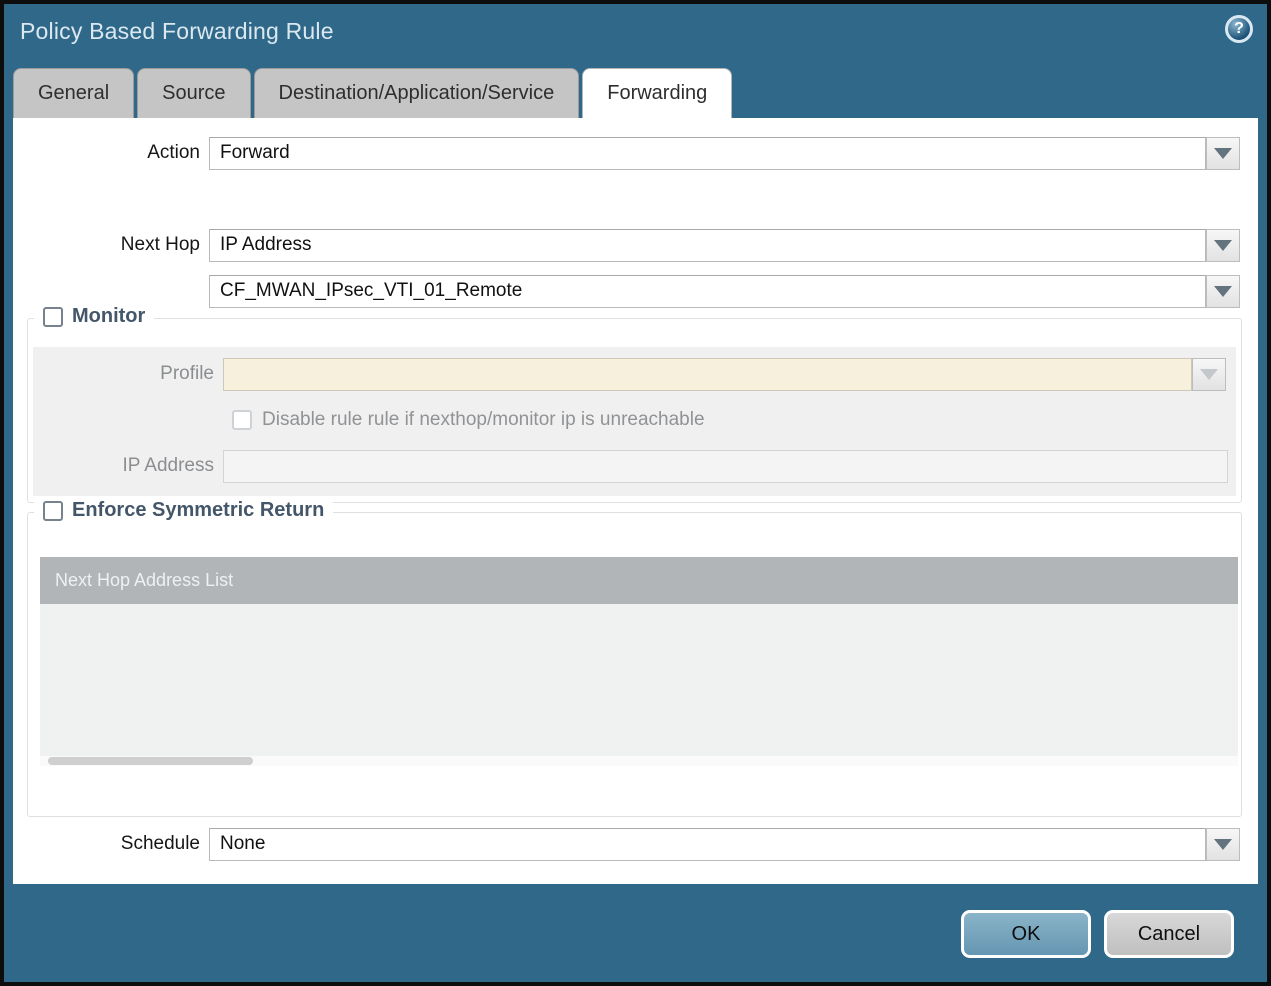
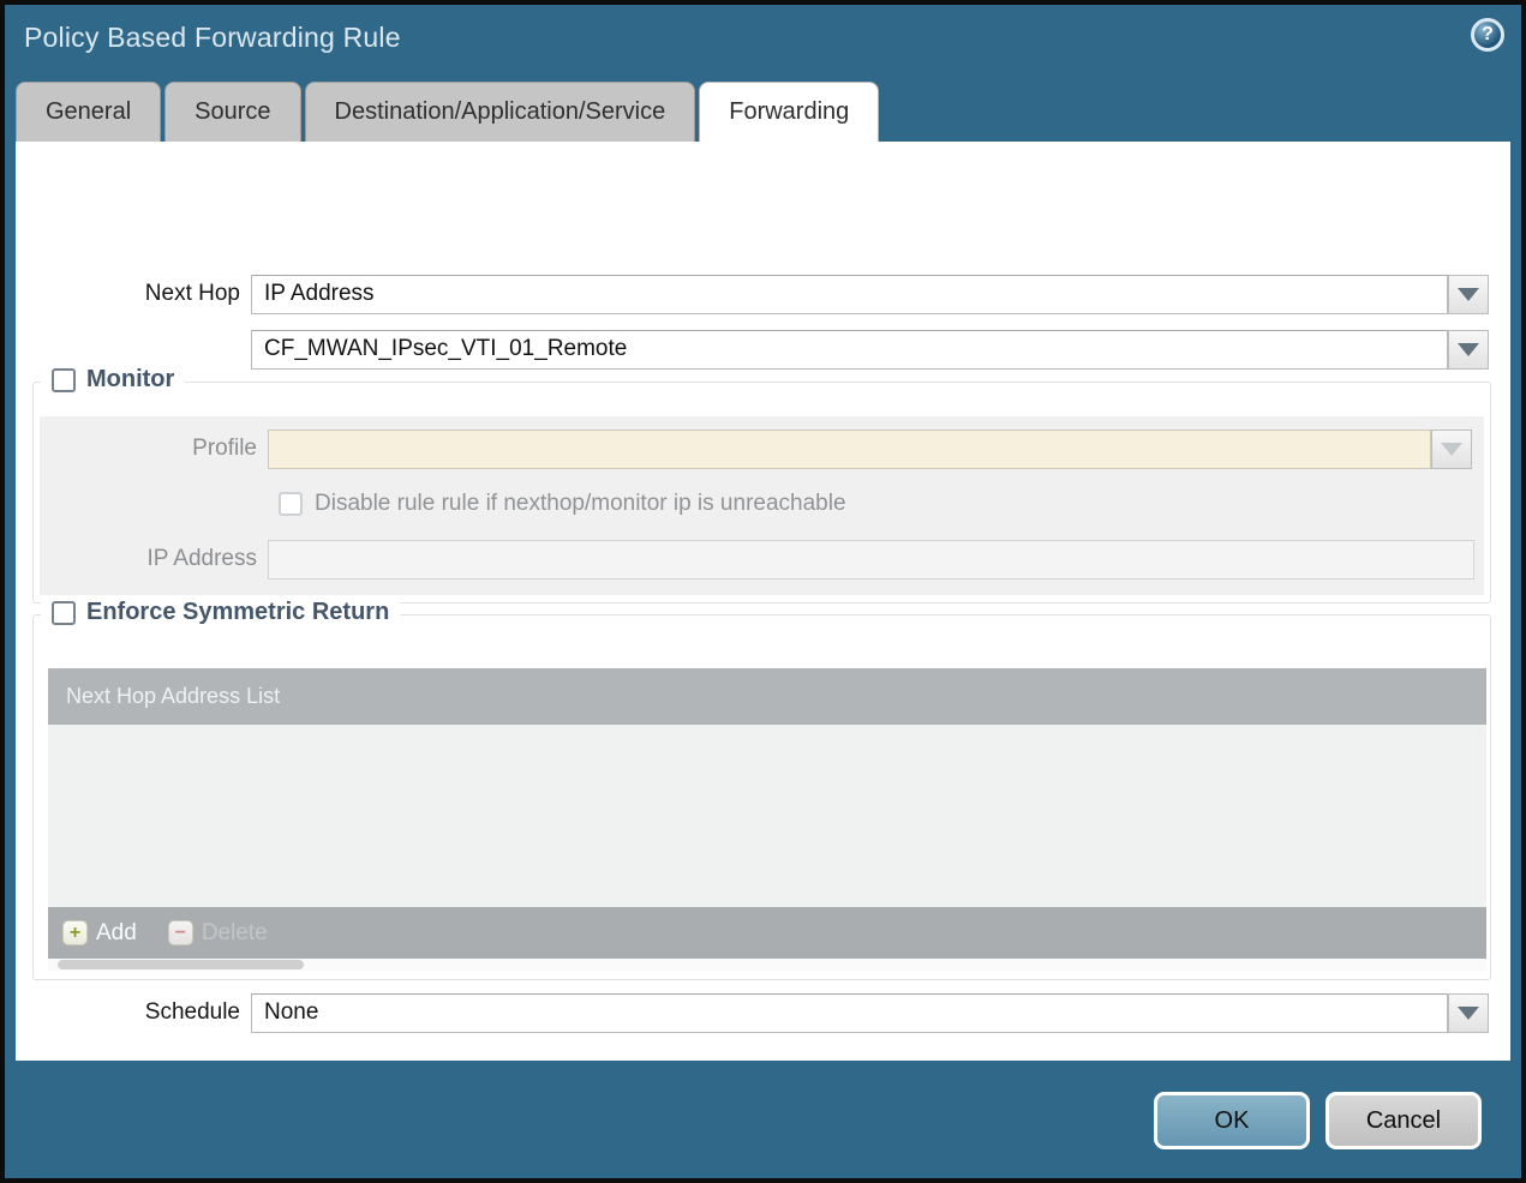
  Policy Based Forwarding Rule
  ?
  General
  Source
  Destination/Application/Service
  Forwarding
- Action
- Forward
  Next Hop
  IP Address
  CF_MWAN_IPsec_VTI_01_Remote
  Monitor
  Profile
  Disable rule rule if nexthop/monitor ip is unreachable
  IP Address
  Enforce Symmetric Return
  Next Hop Address List
+ +
+ Add
+ −
+ Delete
  Schedule
  None
  OK
  Cancel
